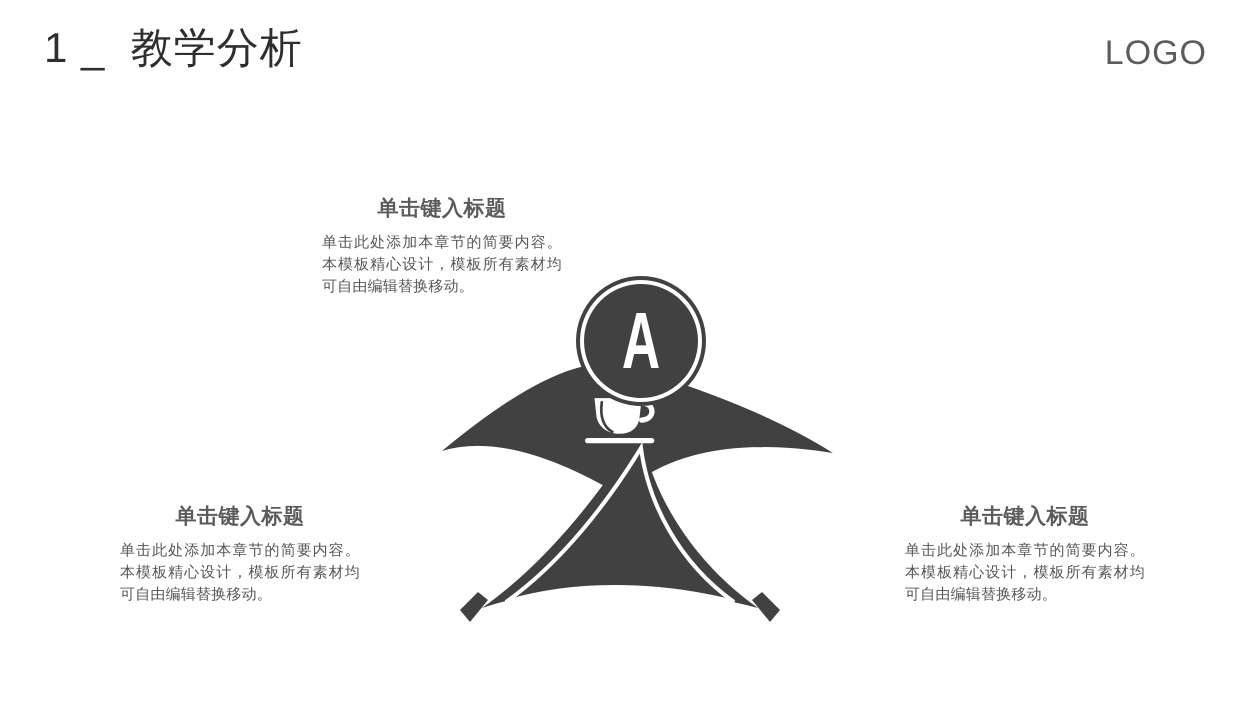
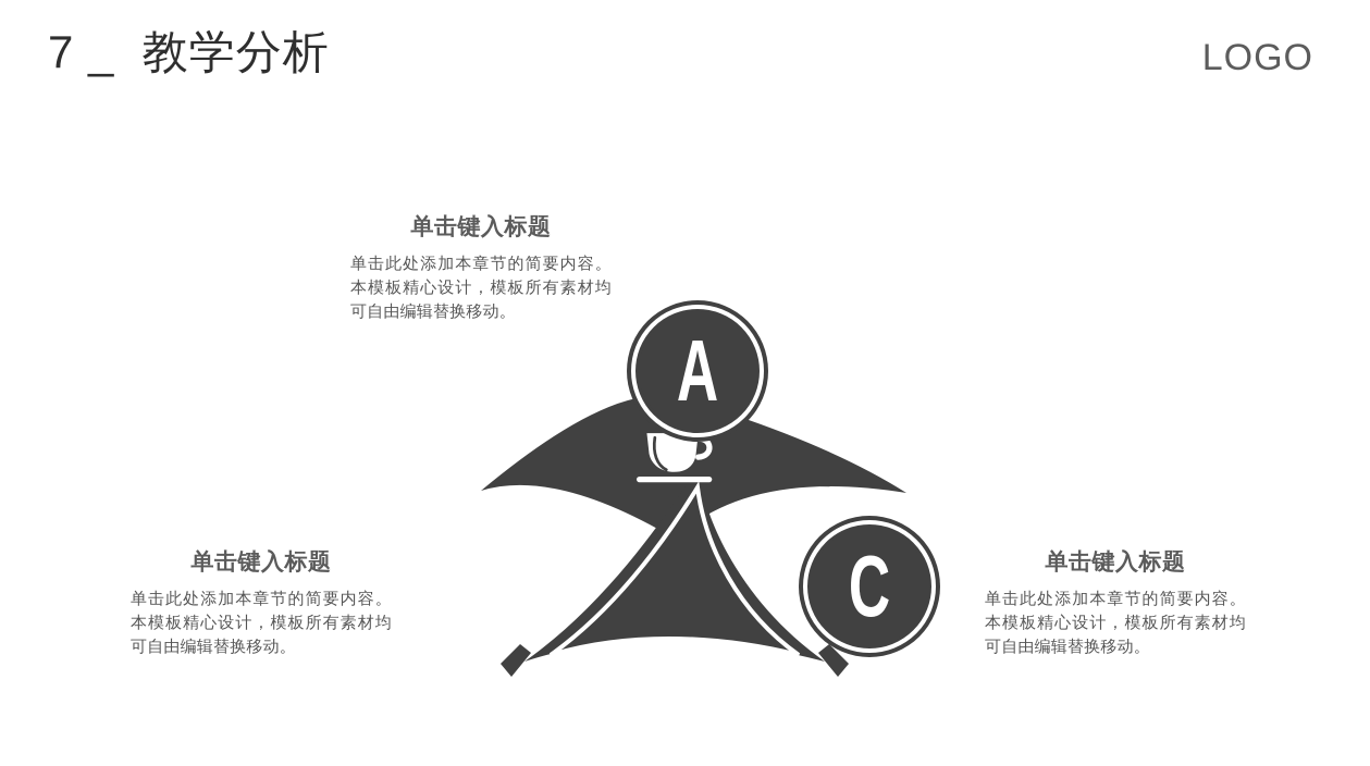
- 1 _ 教学分析
+ 7 _ 教学分析
  LOGO
  A
+ C
  单击键入标题
  单击此处添加本章节的简要内容。本模板精心设计，模板所有素材均可自由编辑替换移动。
  单击键入标题
  单击此处添加本章节的简要内容。本模板精心设计，模板所有素材均可自由编辑替换移动。
  单击键入标题
  单击此处添加本章节的简要内容。本模板精心设计，模板所有素材均可自由编辑替换移动。
